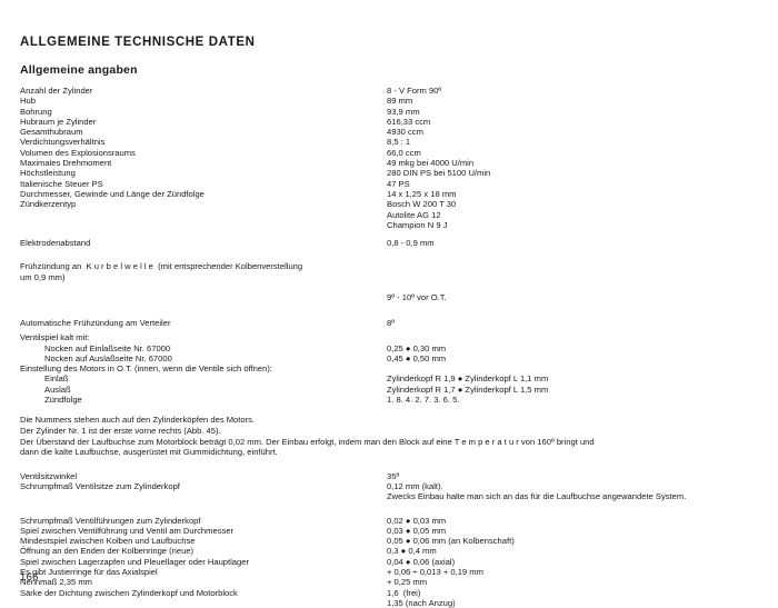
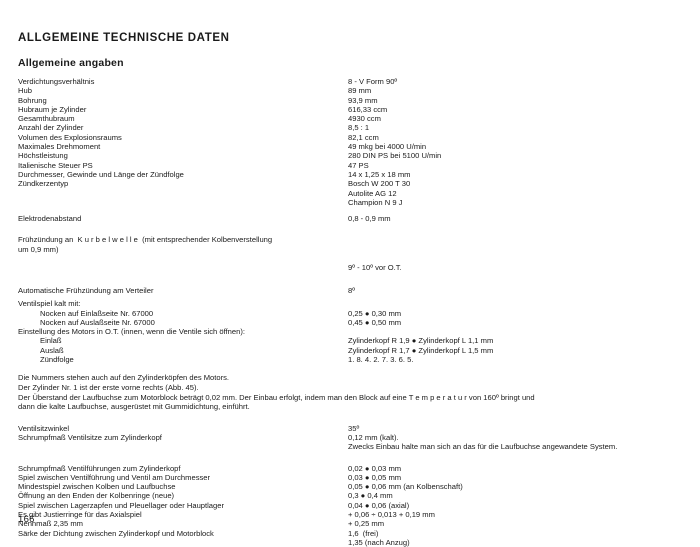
  ALLGEMEINE TECHNISCHE DATEN
  Allgemeine angaben
- Anzahl der Zylinder	8 - V Form 90º
+ Verdichtungsverhältnis	8 - V Form 90º
  Hub	89 mm
  Bohrung	93,9 mm
  Hubraum je Zylinder	616,33 ccm
  Gesamthubraum	4930 ccm
- Verdichtungsverhältnis	8,5 : 1
+ Anzahl der Zylinder	8,5 : 1
- Volumen des Explosionsraums	66,0 ccm
+ Volumen des Explosionsraums	82,1 ccm
  Maximales Drehmoment	49 mkg bei 4000 U/min
  Höchstleistung	280 DIN PS bei 5100 U/min
  Italienische Steuer PS	47 PS
  Durchmesser, Gewinde und Länge der Zündfolge	14 x 1,25 x 18 mm
  Zündkerzentyp	Bosch W 200 T 30
  	Autolite AG 12
  	Champion N 9 J
  Elektrodenabstand	0,8 - 0,9 mm
  Frühzündung an K u r b e l w e l l e (mit entsprechender Kolbenverstellung um 0,9 mm)	9º - 10º vor O.T.
  Automatische Frühzündung am Verteiler	8º
  Ventilspiel kalt mit:
  Nocken auf Einlaßseite Nr. 67000	0,25 ● 0,30 mm
  Nocken auf Auslaßseite Nr. 67000	0,45 ● 0,50 mm
  Einstellung des Motors in O.T. (innen, wenn die Ventile sich öffnen):
  Einlaß	Zylinderkopf R 1,9 ● Zylinderkopf L 1,1 mm
  Auslaß	Zylinderkopf R 1,7 ● Zylinderkopf L 1,5 mm
  Zündfolge	1. 8. 4. 2. 7. 3. 6. 5.
  Die Nummers stehen auch auf den Zylinderköpfen des Motors.
  Der Zylinder Nr. 1 ist der erste vorne rechts (Abb. 45).
  Der Überstand der Laufbuchse zum Motorblock beträgt 0,02 mm. Der Einbau erfolgt, indem man den Block auf eine T e m p e r a t u r von 160º bringt und
  dann die kalte Laufbuchse, ausgerüstet mit Gummidichtung, einführt.
  Ventilsitzwinkel	35º
  Schrumpfmaß Ventilsitze zum Zylinderkopf	0,12 mm (kalt).
  	Zwecks Einbau halte man sich an das für die Laufbuchse angewandete System.
  Schrumpfmaß Ventilführungen zum Zylinderkopf	0,02 ● 0,03 mm
  Spiel zwischen Ventilführung und Ventil am Durchmesser	0,03 ● 0,05 mm
  Mindestspiel zwischen Kolben und Laufbuchse	0,05 ● 0,06 mm (an Kolbenschaft)
  Öffnung an den Enden der Kolbenringe (neue)	0,3 ● 0,4 mm
  Spiel zwischen Lagerzapfen und Pleuellager oder Hauptlager	0,04 ● 0,06 (axial)
  Es gibt Justierringe für das Axialspiel	+ 0,06 ÷ 0,013 + 0,19 mm
  Nennmaß 2,35 mm	+ 0,25 mm
  Särke der Dichtung zwischen Zylinderkopf und Motorblock	1,6 (frei)
  	1,35 (nach Anzug)
  166
